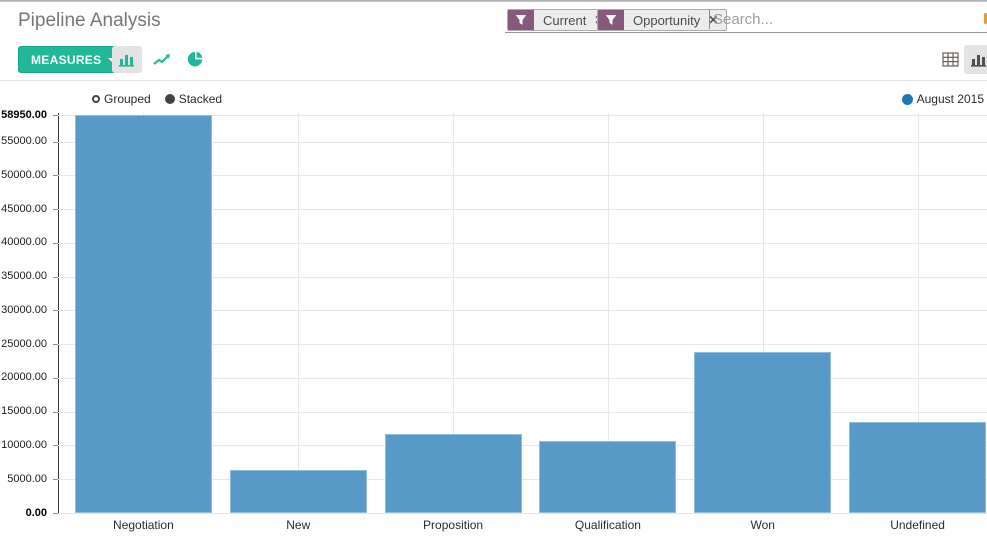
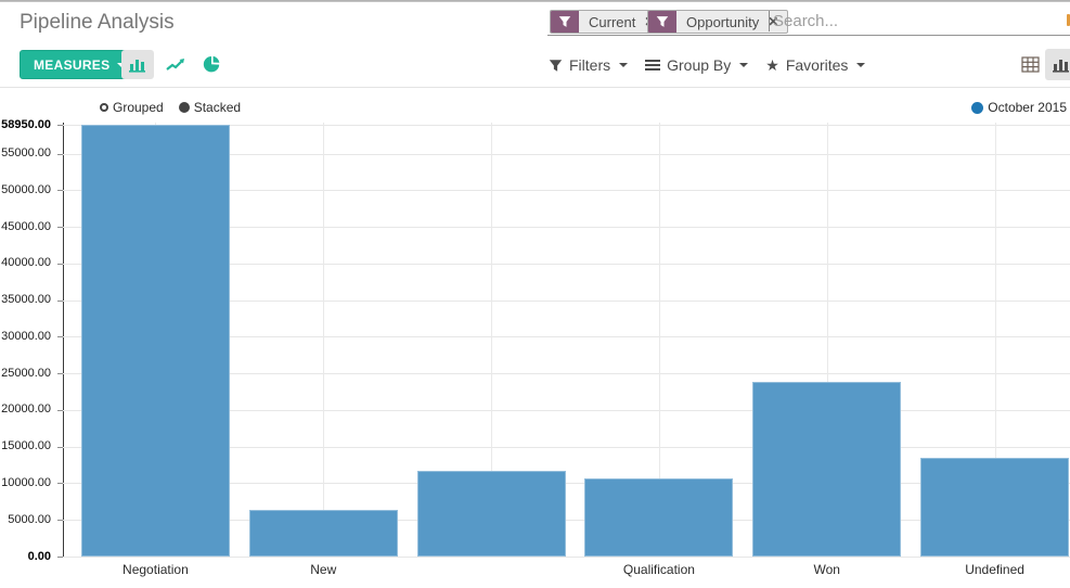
  Pipeline Analysis
  MEASURES
  Current
  Opportunity
  ✕
  Search...
+ Filters
+ Group By
+ ★
+ Favorites
  Grouped
  Stacked
- August 2015
+ October 2015
  0.00
  5000.00
  10000.00
  15000.00
  20000.00
  25000.00
  30000.00
  35000.00
  40000.00
  45000.00
  50000.00
  55000.00
  58950.00
  Negotiation
  New
- Proposition
  Qualification
  Won
  Undefined
